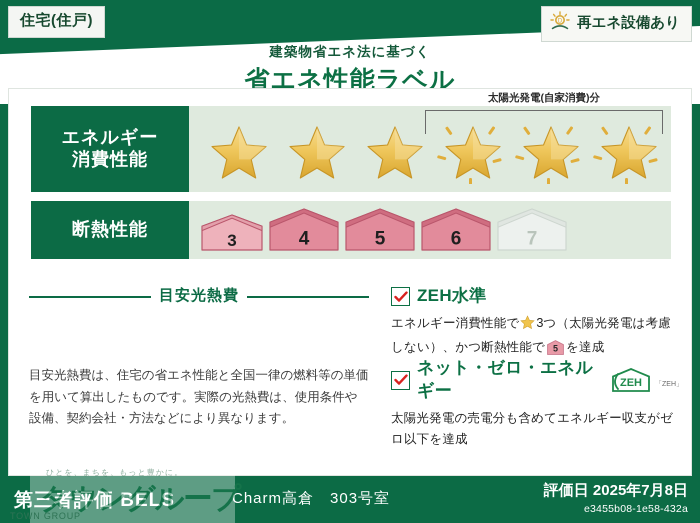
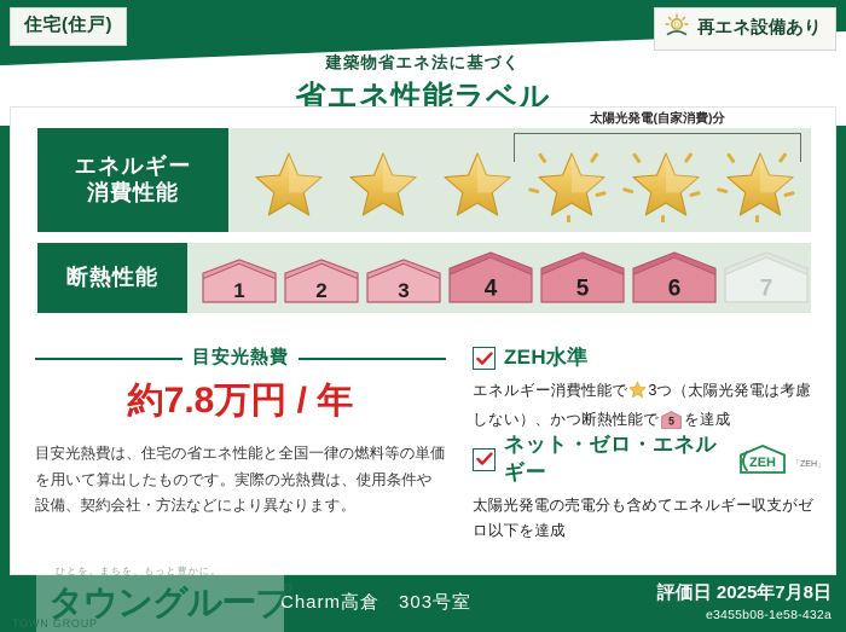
  住宅(住戸)
  再エネ設備あり
  建築物省エネ法に基づく
  省エネ性能ラベル
  エネルギー
  消費性能
  太陽光発電(自家消費)分
  断熱性能
+ 1
+ 2
  3
  4
  5
  6
  7
  目安光熱費
+ 約7.8万円 / 年
  目安光熱費は、住宅の省エネ性能と全国一律の燃料等の単価を用いて算出したものです。実際の光熱費は、使用条件や設備、契約会社・方法などにより異なります。
  ZEH水準
  エネルギー消費性能で 3つ（太陽光発電は考慮しない）、かつ断熱性能で
  5
  を達成
  ネット・ゼロ・エネルギー
  ZEH
  太陽光発電の売電分も含めてエネルギー収支がゼロ以下を達成
- 第三者評価 BELS
  Charm高倉 303号室
  評価日 2025年7月8日
  e3455b08-1e58-432a
  ひとを、まちを、もっと豊かに。
  タウングループ
  TOWN GROUP
